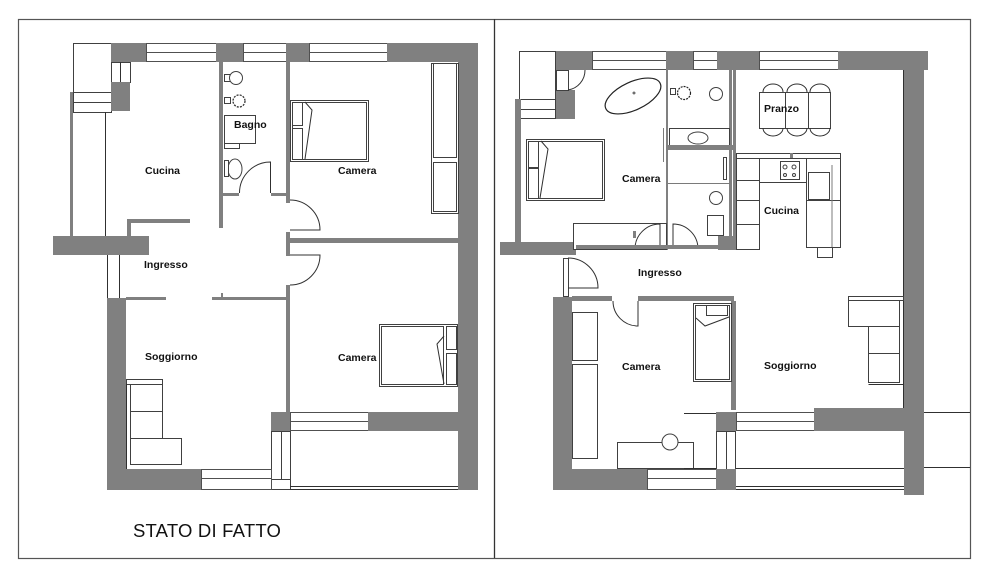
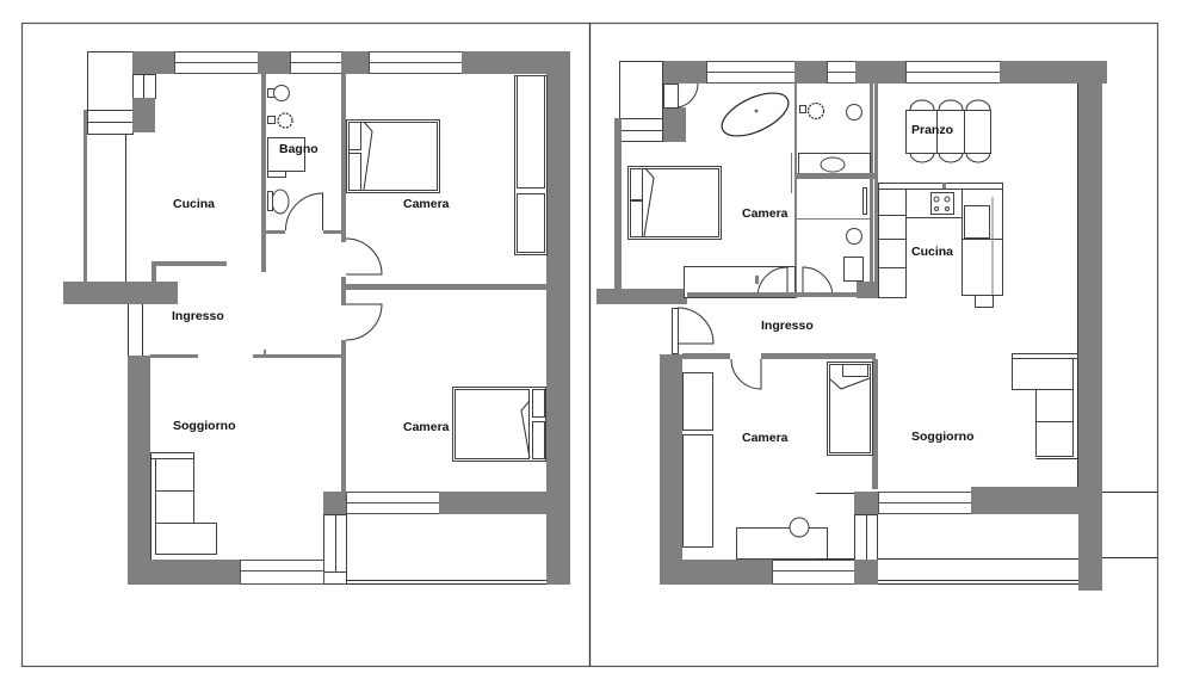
  Cucina
  Bagno
  Camera
  Ingresso
  Soggiorno
  Camera
- STATO DI FATTO
  Pranzo
  Camera
  Cucina
  Ingresso
  Camera
  Soggiorno
